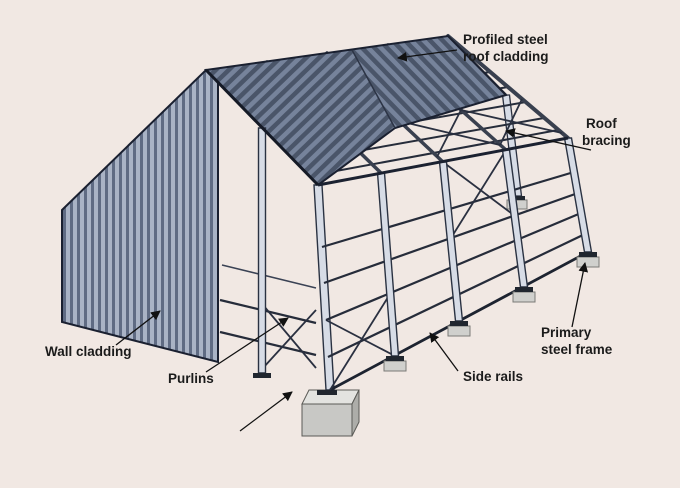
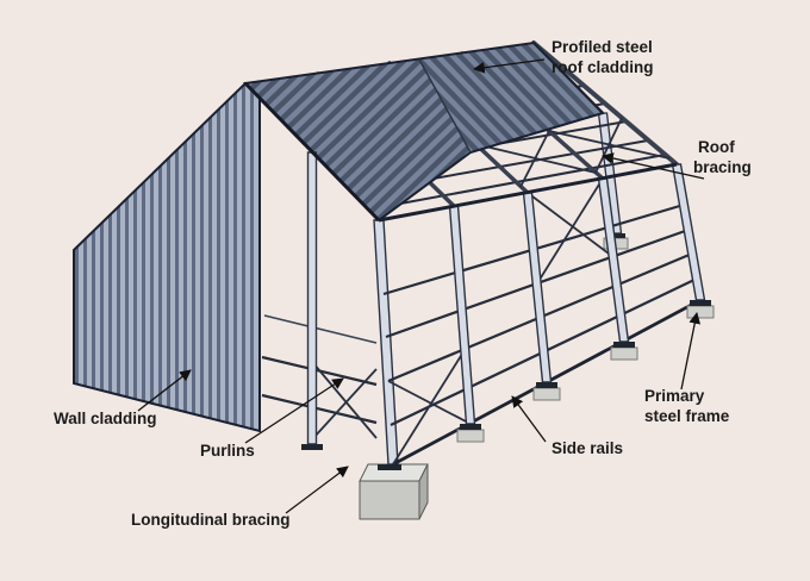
  Profiled steel
  roof cladding
  Roof
  bracing
  Wall cladding
  Purlins
+ Longitudinal bracing
  Side rails
  Primary
  steel frame
